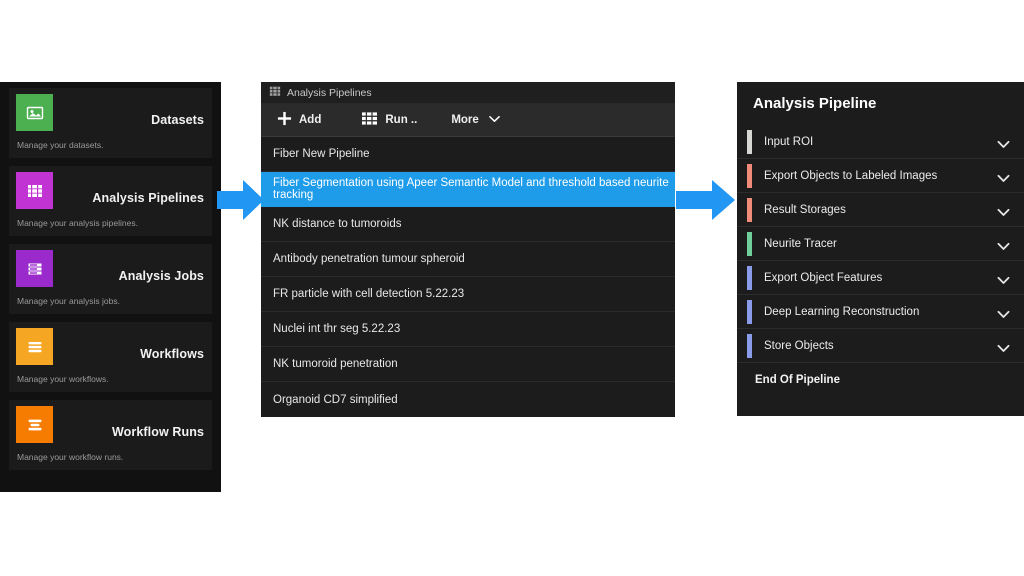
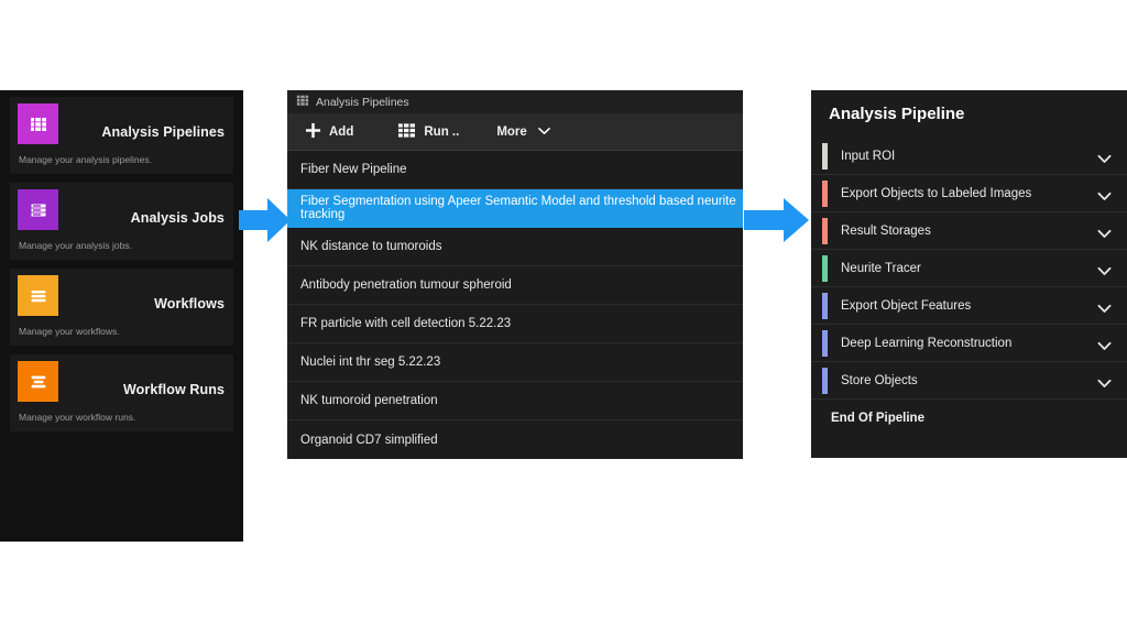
- Datasets
- Manage your datasets.
  Analysis Pipelines
  Manage your analysis pipelines.
  Analysis Jobs
  Manage your analysis jobs.
  Workflows
  Manage your workflows.
  Workflow Runs
  Manage your workflow runs.
  Analysis Pipelines
  Add
  Run ..
  More
  Fiber New Pipeline
  Fiber Segmentation using Apeer Semantic Model and threshold based neurite tracking
  NK distance to tumoroids
  Antibody penetration tumour spheroid
  FR particle with cell detection 5.22.23
  Nuclei int thr seg 5.22.23
  NK tumoroid penetration
  Organoid CD7 simplified
  Analysis Pipeline
  Input ROI
  Export Objects to Labeled Images
  Result Storages
  Neurite Tracer
  Export Object Features
  Deep Learning Reconstruction
  Store Objects
  End Of Pipeline
